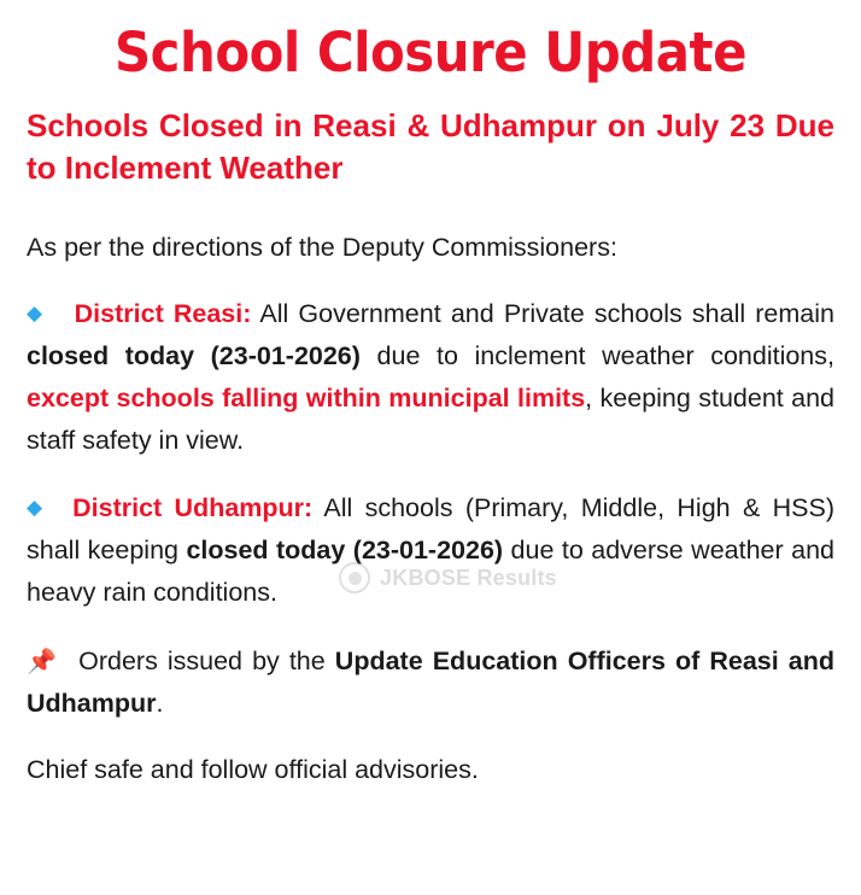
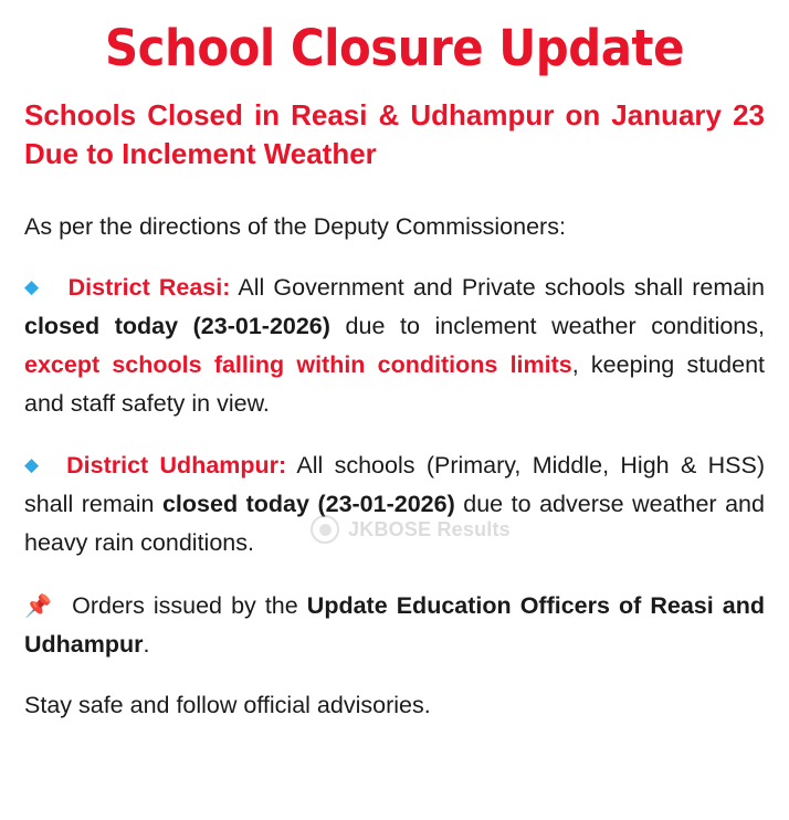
  School Closure Update
- Schools Closed in Reasi & Udhampur on July 23 Due to Inclement Weather
+ Schools Closed in Reasi & Udhampur on January 23 Due to Inclement Weather
  As per the directions of the Deputy Commissioners:
- ◆ District Reasi: All Government and Private schools shall remain closed today (23-01-2026) due to inclement weather conditions, except schools falling within municipal limits, keeping student and staff safety in view.
+ ◆ District Reasi: All Government and Private schools shall remain closed today (23-01-2026) due to inclement weather conditions, except schools falling within conditions limits, keeping student and staff safety in view.
- ◆ District Udhampur: All schools (Primary, Middle, High & HSS) shall keeping closed today (23-01-2026) due to adverse weather and heavy rain conditions.
+ ◆ District Udhampur: All schools (Primary, Middle, High & HSS) shall remain closed today (23-01-2026) due to adverse weather and heavy rain conditions.
  📌 Orders issued by the Update Education Officers of Reasi and Udhampur.
- Chief safe and follow official advisories.
+ Stay safe and follow official advisories.
  JKBOSE Results
